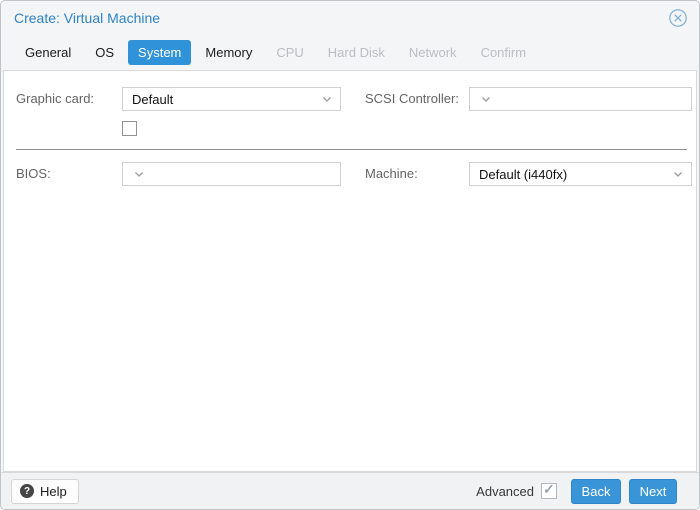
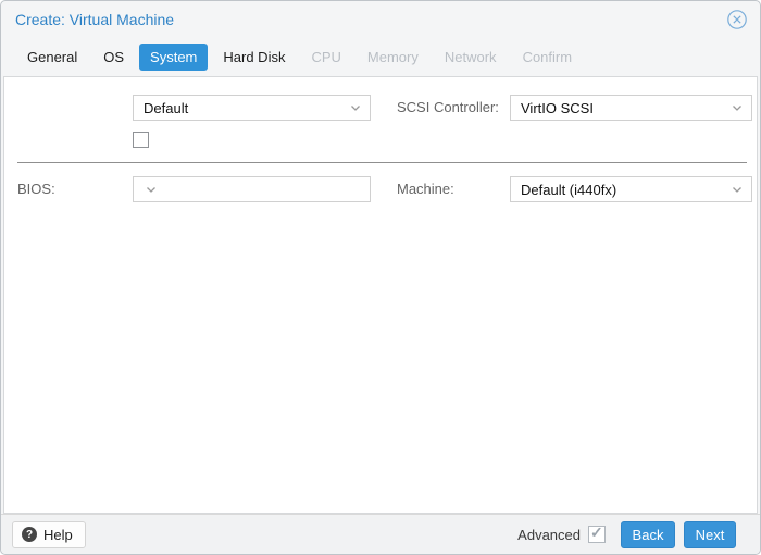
  Create: Virtual Machine
  General
  OS
  System
- Memory
+ Hard Disk
  CPU
- Hard Disk
+ Memory
  Network
  Confirm
- Graphic card:
  Default
  SCSI Controller:
+ VirtIO SCSI
  BIOS:
  Machine:
  Default (i440fx)
  Help
  Advanced
  Back
  Next
